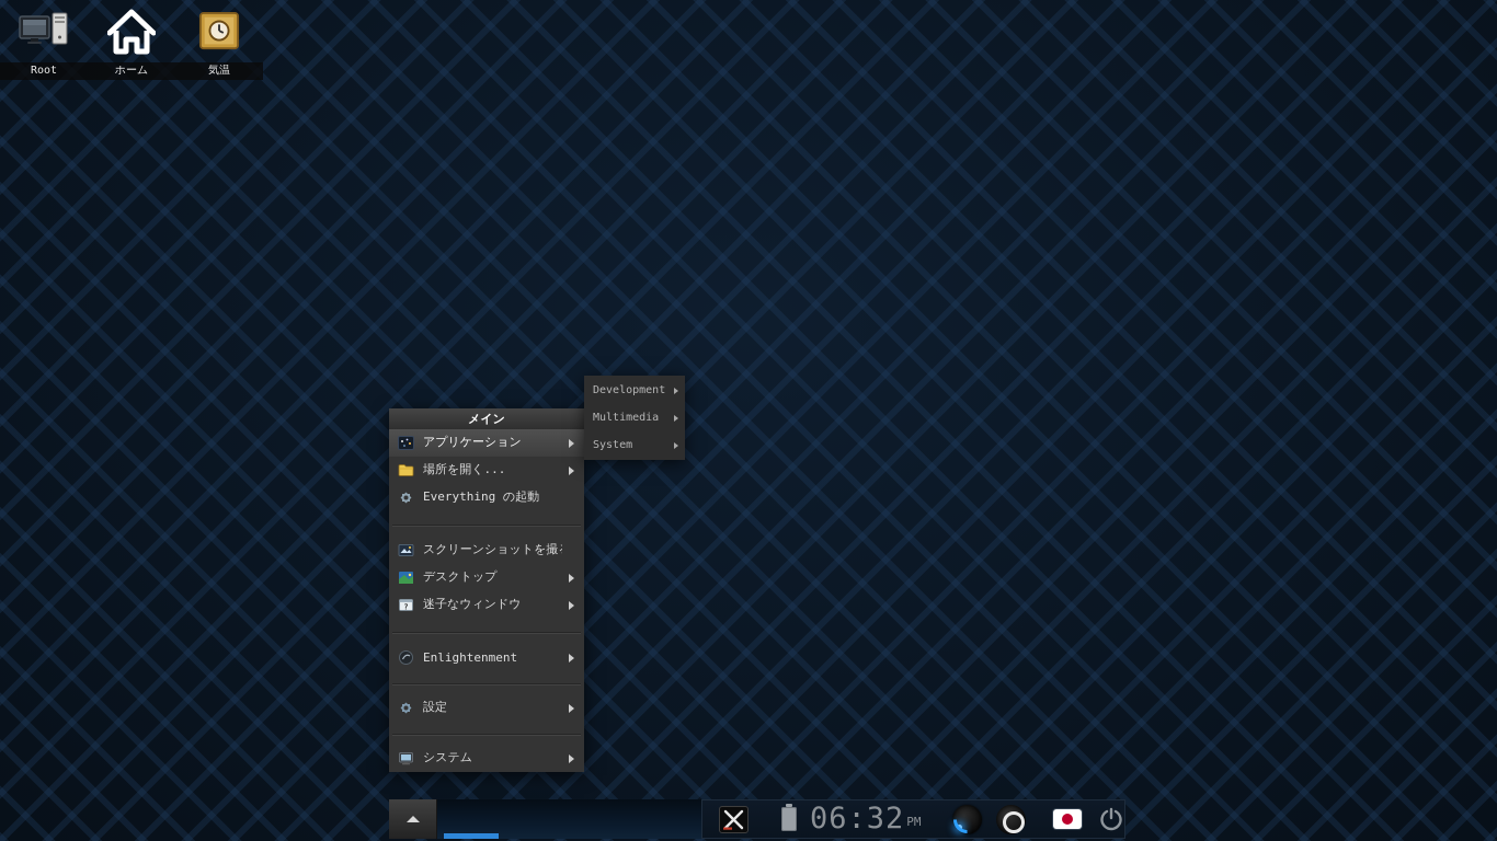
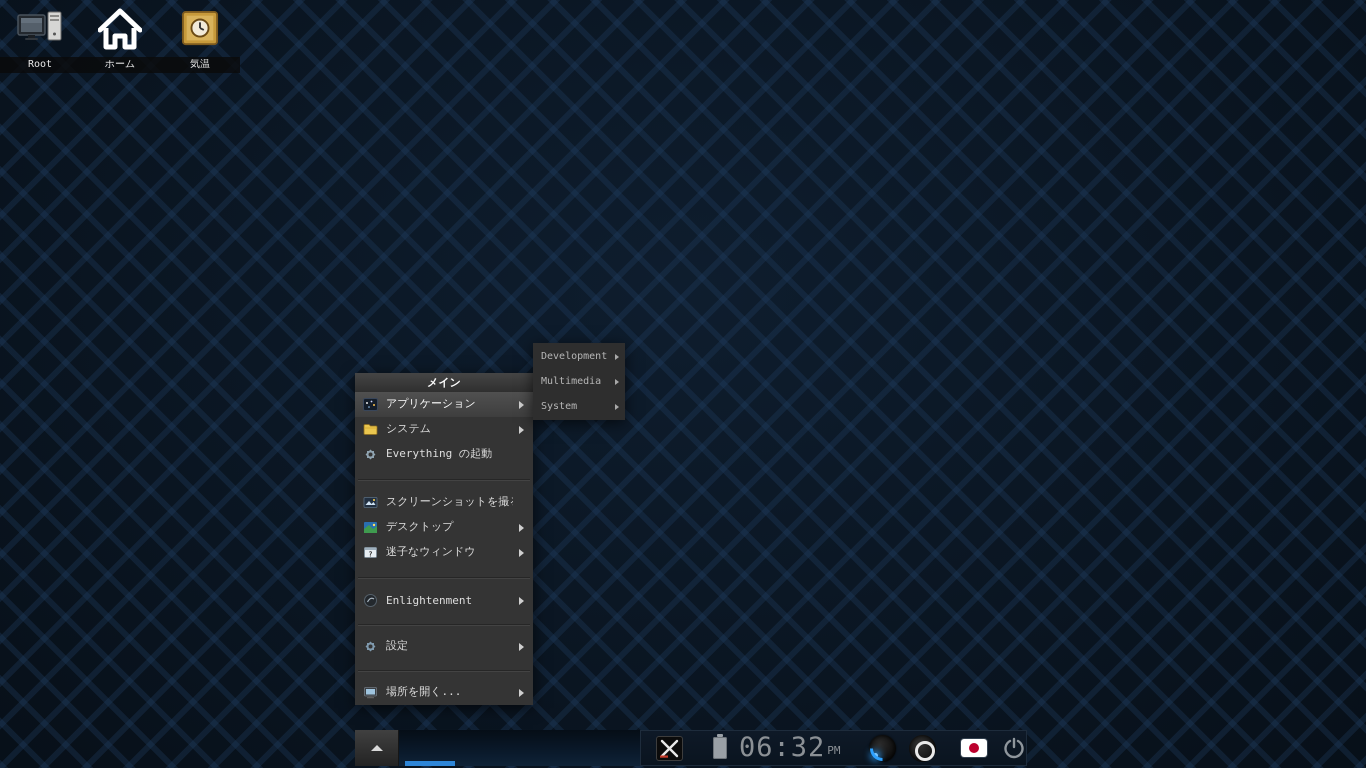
  Root
  ホーム
  気温
  メイン
  アプリケーション
- 場所を開く...
+ システム
  Everything の起動
  スクリーンショットを撮
  デスクトップ
  ?
  迷子なウィンドウ
  Enlightenment
  設定
- システム
+ 場所を開く...
  Development
  Multimedia
  System
  06:32
  PM
